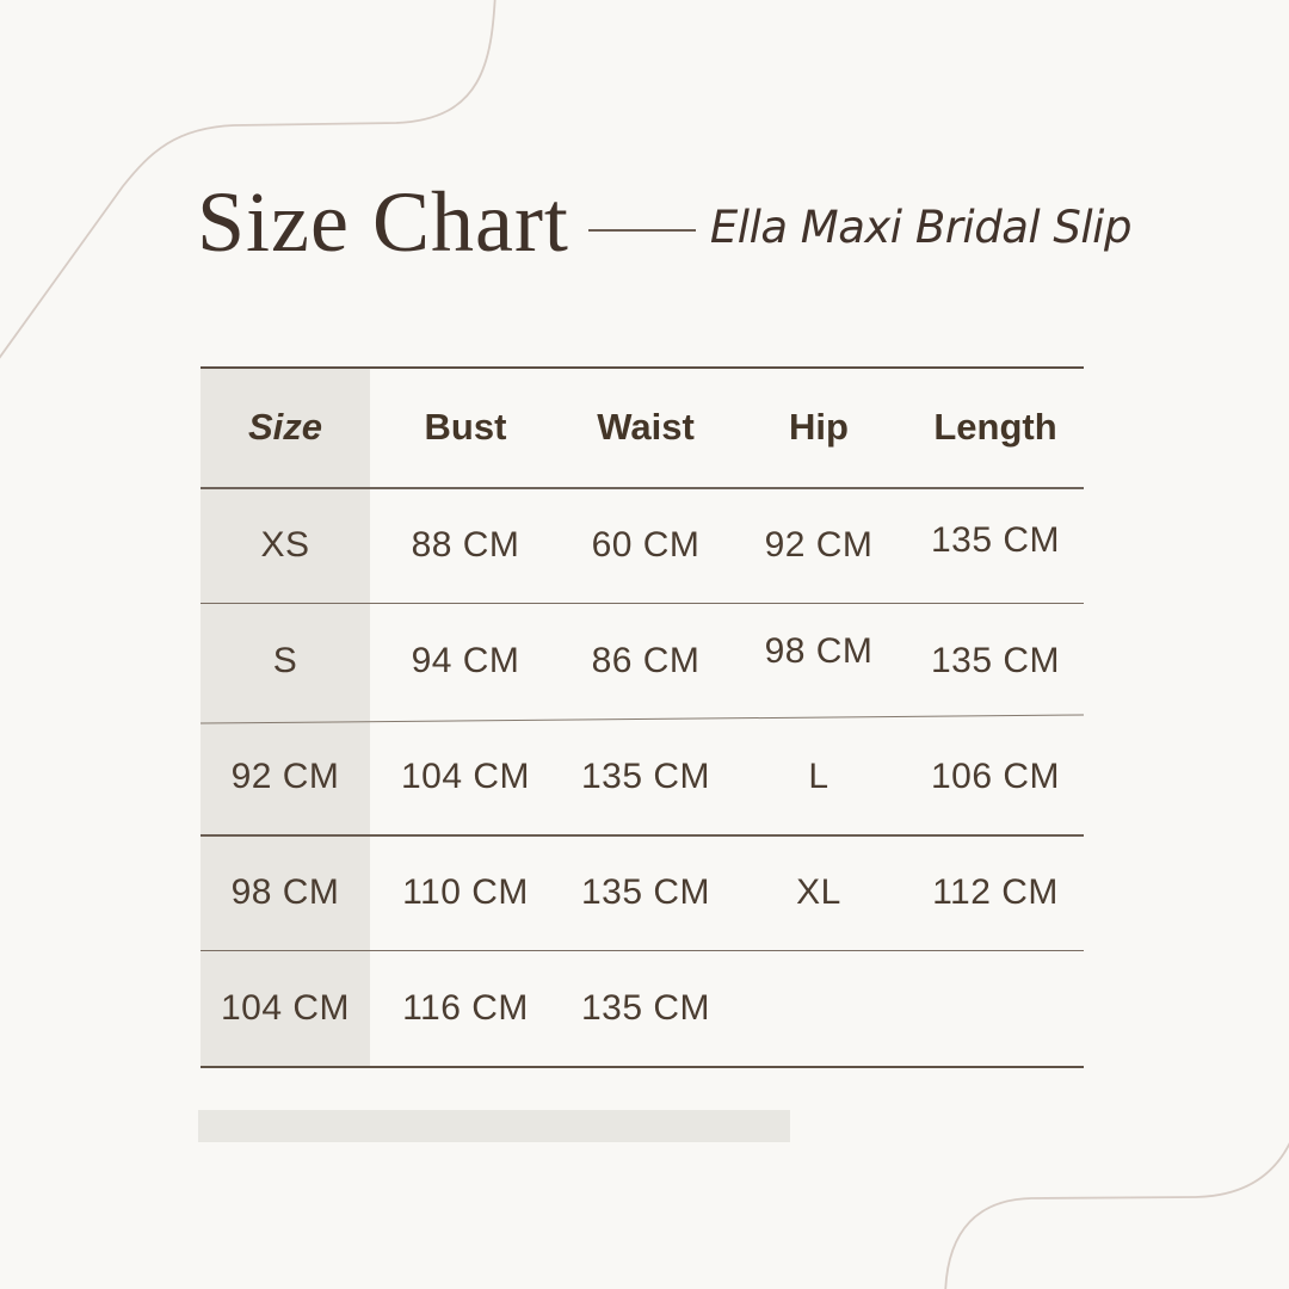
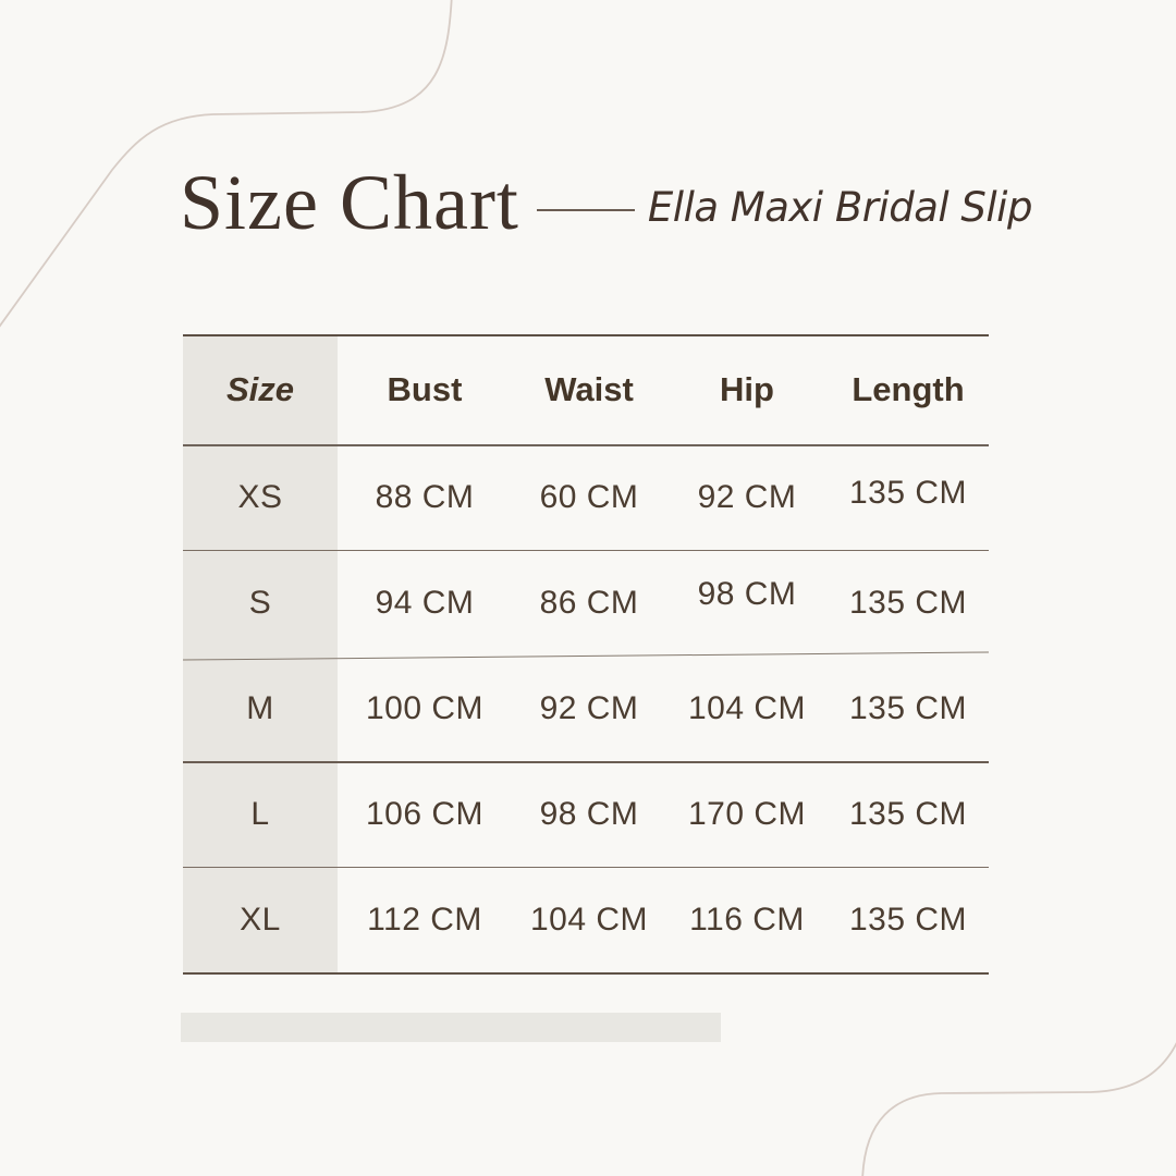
  Size Chart
  Ella Maxi Bridal Slip
  Size
  Bust
  Waist
  Hip
  Length
  XS
  88 CM
  60 CM
  92 CM
  135 CM
  S
  94 CM
  86 CM
  98 CM
  135 CM
+ M
+ 100 CM
  92 CM
  104 CM
  135 CM
  L
  106 CM
  98 CM
- 110 CM
+ 170 CM
  135 CM
  XL
  112 CM
  104 CM
  116 CM
  135 CM
